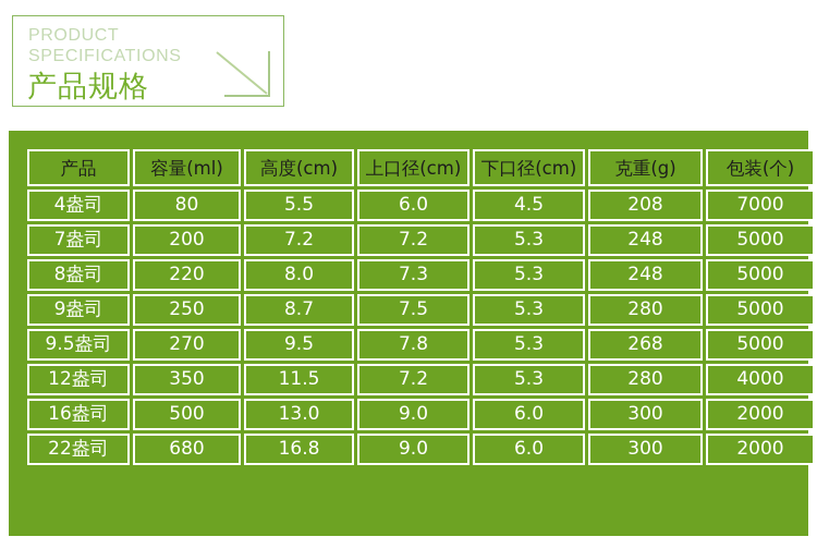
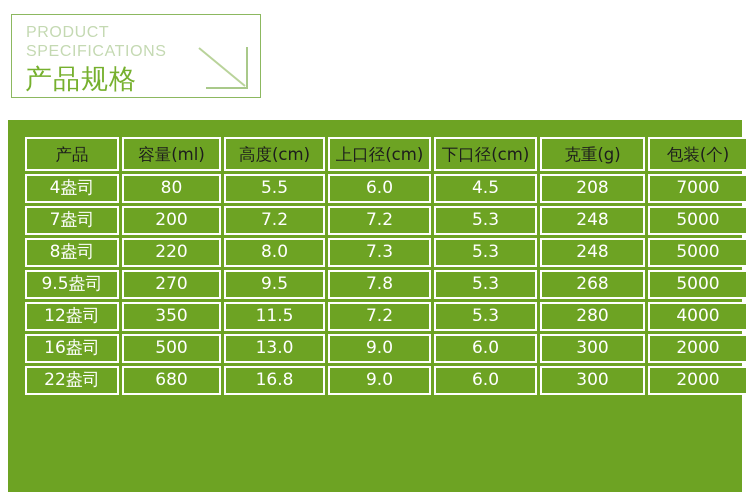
  PRODUCT
  SPECIFICATIONS
  产品规格
  产品	容量(ml)	高度(cm)	上口径(cm)	下口径(cm)	克重(g)	包装(个)
  4盎司	80	5.5	6.0	4.5	208	7000
  7盎司	200	7.2	7.2	5.3	248	5000
  8盎司	220	8.0	7.3	5.3	248	5000
- 9盎司	250	8.7	7.5	5.3	280	5000
  9.5盎司	270	9.5	7.8	5.3	268	5000
  12盎司	350	11.5	7.2	5.3	280	4000
  16盎司	500	13.0	9.0	6.0	300	2000
  22盎司	680	16.8	9.0	6.0	300	2000
